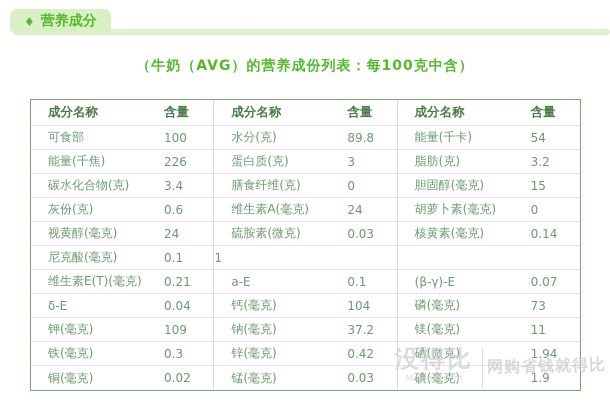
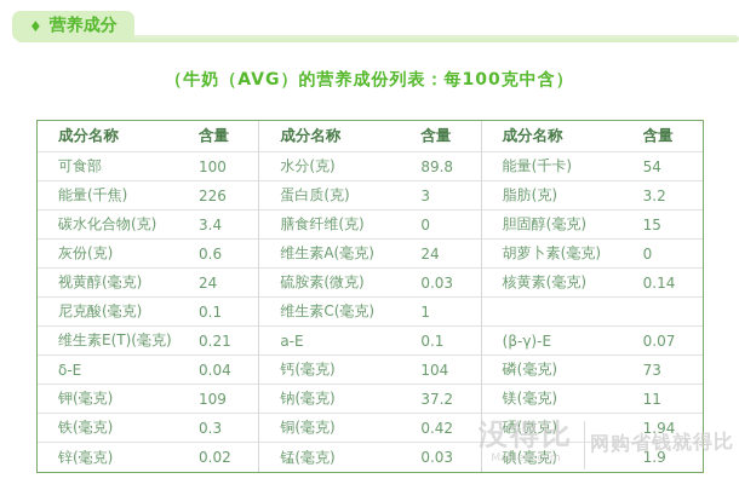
  ♦
  营养成分
  （牛奶（AVG）的营养成份列表：每100克中含）
  成分名称
  含量
  可食部
  100
  能量(千焦)
  226
  碳水化合物(克)
  3.4
  灰份(克)
  0.6
  视黄醇(毫克)
  24
  尼克酸(毫克)
  0.1
  维生素E(T)(毫克)
  0.21
  δ-E
  0.04
  钾(毫克)
  109
  铁(毫克)
  0.3
- 铜(毫克)
+ 锌(毫克)
  0.02
  成分名称
  含量
  水分(克)
  89.8
  蛋白质(克)
  3
  膳食纤维(克)
  0
  维生素A(毫克)
  24
  硫胺素(微克)
  0.03
+ 维生素C(毫克)
  1
  a-E
  0.1
  钙(毫克)
  104
  钠(毫克)
  37.2
- 锌(毫克)
+ 铜(毫克)
  0.42
  锰(毫克)
  0.03
  成分名称
  含量
  能量(千卡)
  54
  脂肪(克)
  3.2
  胆固醇(毫克)
  15
  胡萝卜素(毫克)
  0
  核黄素(毫克)
  0.14
  (β-γ)-E
  0.07
  磷(毫克)
  73
  镁(毫克)
  11
  硒(微克)
  1.94
  碘(毫克)
  1.9
  没得比
  Maidebi.com
  网购省钱就得比
